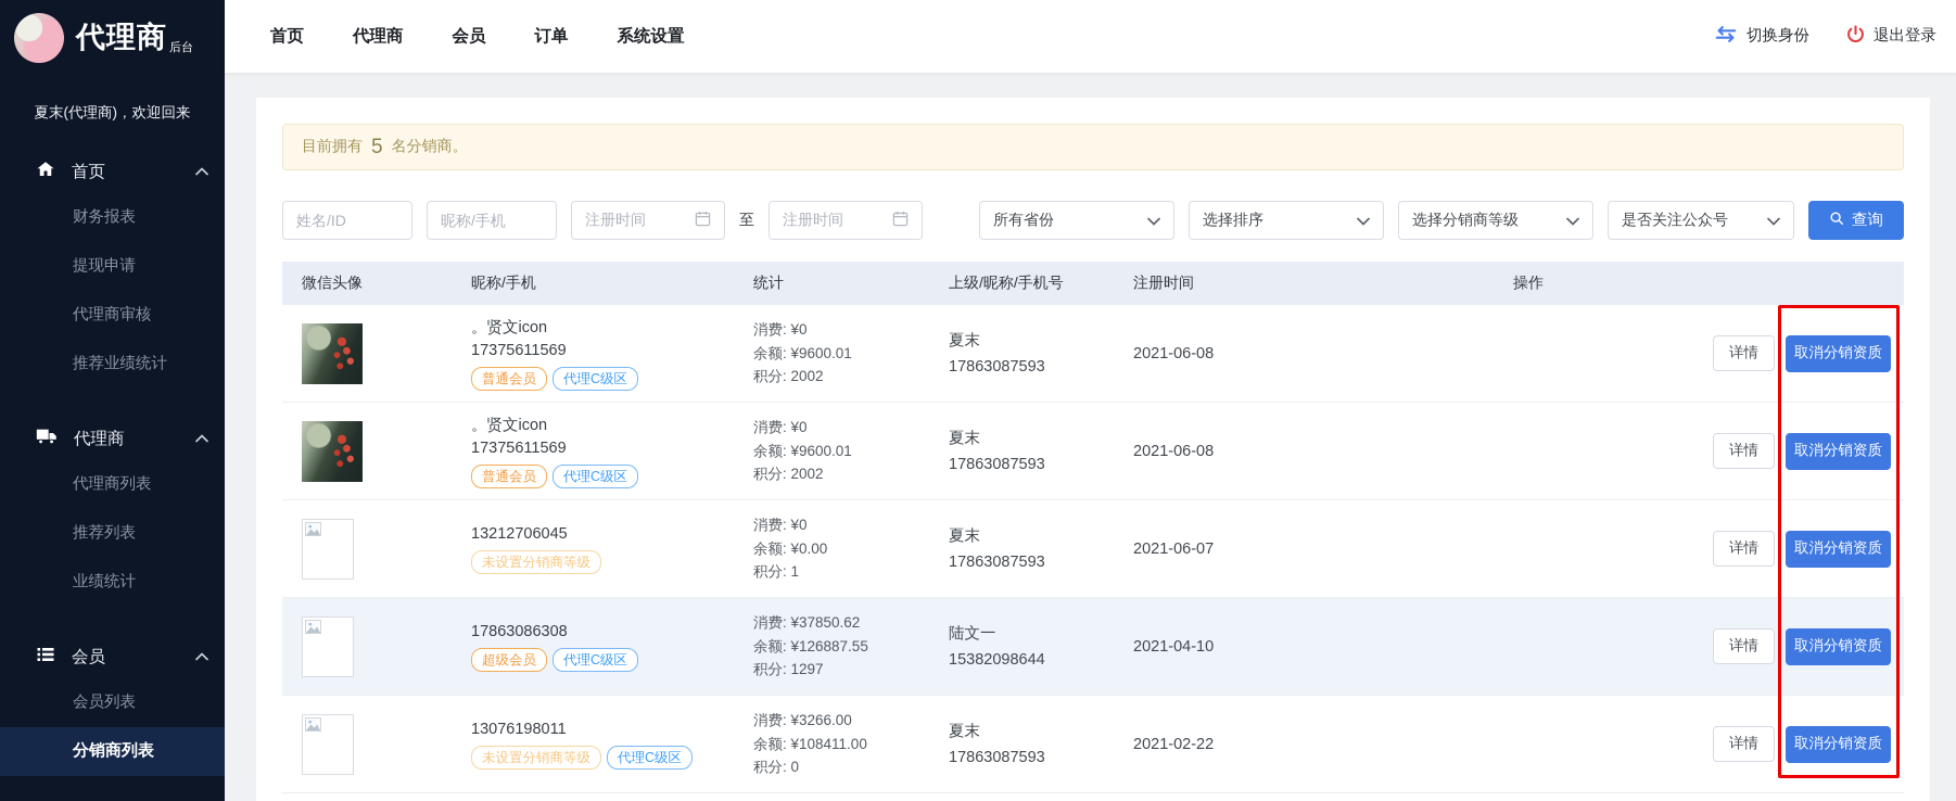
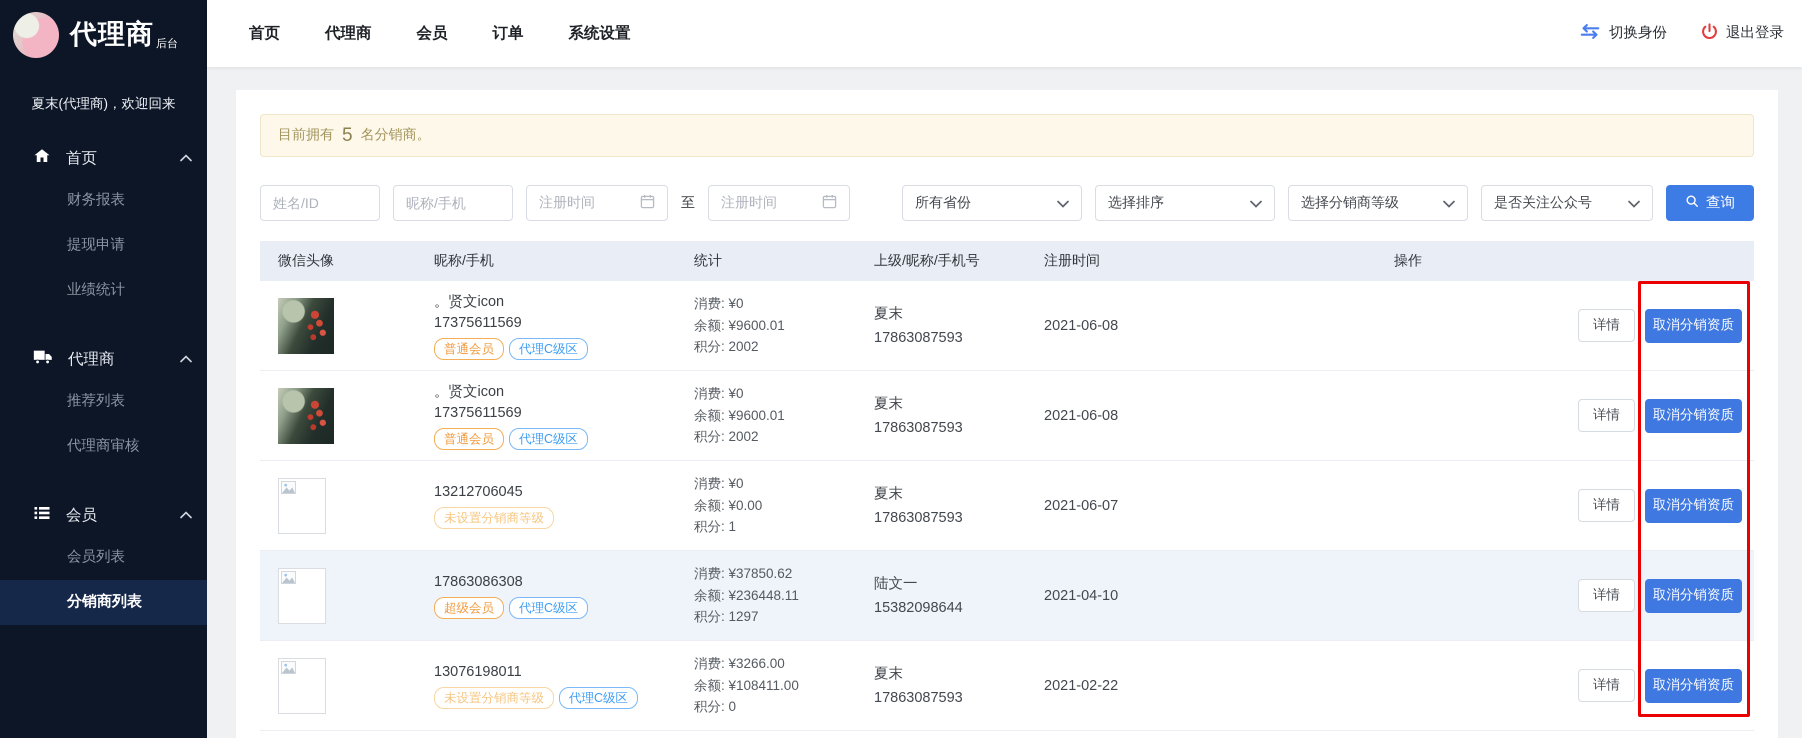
  代理商 后台
  夏末(代理商)，欢迎回来
  首页
  财务报表
  提现申请
- 代理商审核
+ 业绩统计
- 推荐业绩统计
  代理商
- 代理商列表
  推荐列表
- 业绩统计
+ 代理商审核
  会员
  会员列表
  分销商列表
  首页
  代理商
  会员
  订单
  系统设置
  切换身份
  退出登录
  目前拥有
  5
  名分销商。
  姓名/ID
  昵称/手机
  注册时间
  至
  注册时间
  所有省份
  选择排序
  选择分销商等级
  是否关注公众号
  查询
  微信头像
  昵称/手机
  统计
  上级/昵称/手机号
  注册时间
  操作
  。贤文icon
  17375611569
  普通会员
  代理C级区
  消费: ¥0
  余额: ¥9600.01
  积分: 2002
  夏末
  17863087593
  2021-06-08
  详情
  取消分销资质
  。贤文icon
  17375611569
  普通会员
  代理C级区
  消费: ¥0
  余额: ¥9600.01
  积分: 2002
  夏末
  17863087593
  2021-06-08
  详情
  取消分销资质
  13212706045
  未设置分销商等级
  消费: ¥0
  余额: ¥0.00
  积分: 1
  夏末
  17863087593
  2021-06-07
  详情
  取消分销资质
  17863086308
  超级会员
  代理C级区
  消费: ¥37850.62
- 余额: ¥126887.55
+ 余额: ¥236448.11
  积分: 1297
  陆文一
  15382098644
  2021-04-10
  详情
  取消分销资质
  13076198011
  未设置分销商等级
  代理C级区
  消费: ¥3266.00
  余额: ¥108411.00
  积分: 0
  夏末
  17863087593
  2021-02-22
  详情
  取消分销资质
